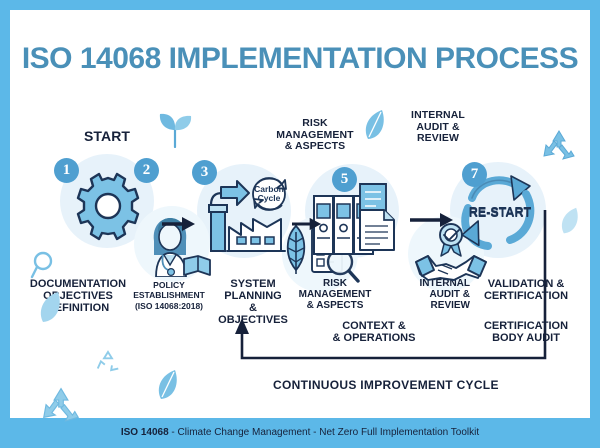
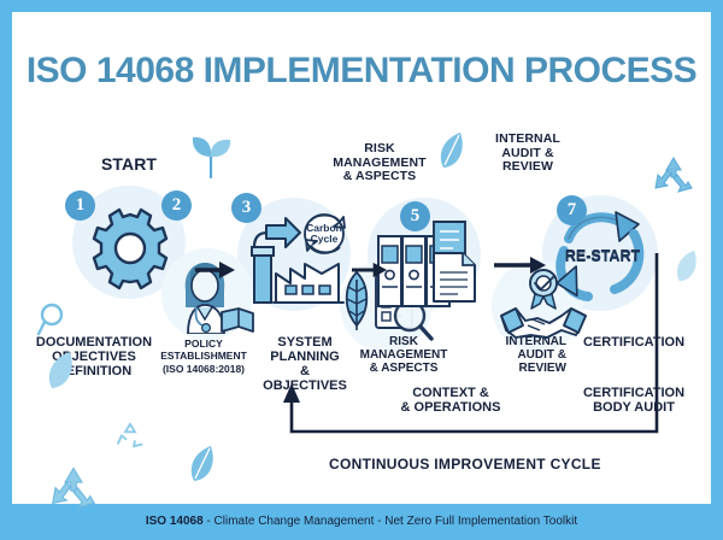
  ISO 14068 IMPLEMENTATION PROCESS
  START
  RISK
  MANAGEMENT
  & ASPECTS
  INTERNAL
  AUDIT &
  REVIEW
  1
  2
  3
  5
  7
  Carbo
  Cycle
  RE-START
  DOCUMENTATION
  OJECTIVES
  FINITION
  POLICY
  ESTABLISHMENT
  (ISO 14068:2018)
  SYSTEM
  PLANNING
  &
  OBJECTIVES
  RISK
  MANAGEMENT
  & ASPECTS
  CONTEXT &
  & OPERATIONS
  INTERNAL
  AUDIT &
  REVIEW
- VALIDATION &
  CERTIFICAION
  CERTIFICAION
  BODY AUIT
  CONTINUOUS IMPROVEMENT CYCLE
  ISO 14068 - Climate Change Management - Net Zero Full Implementation Toolkit
